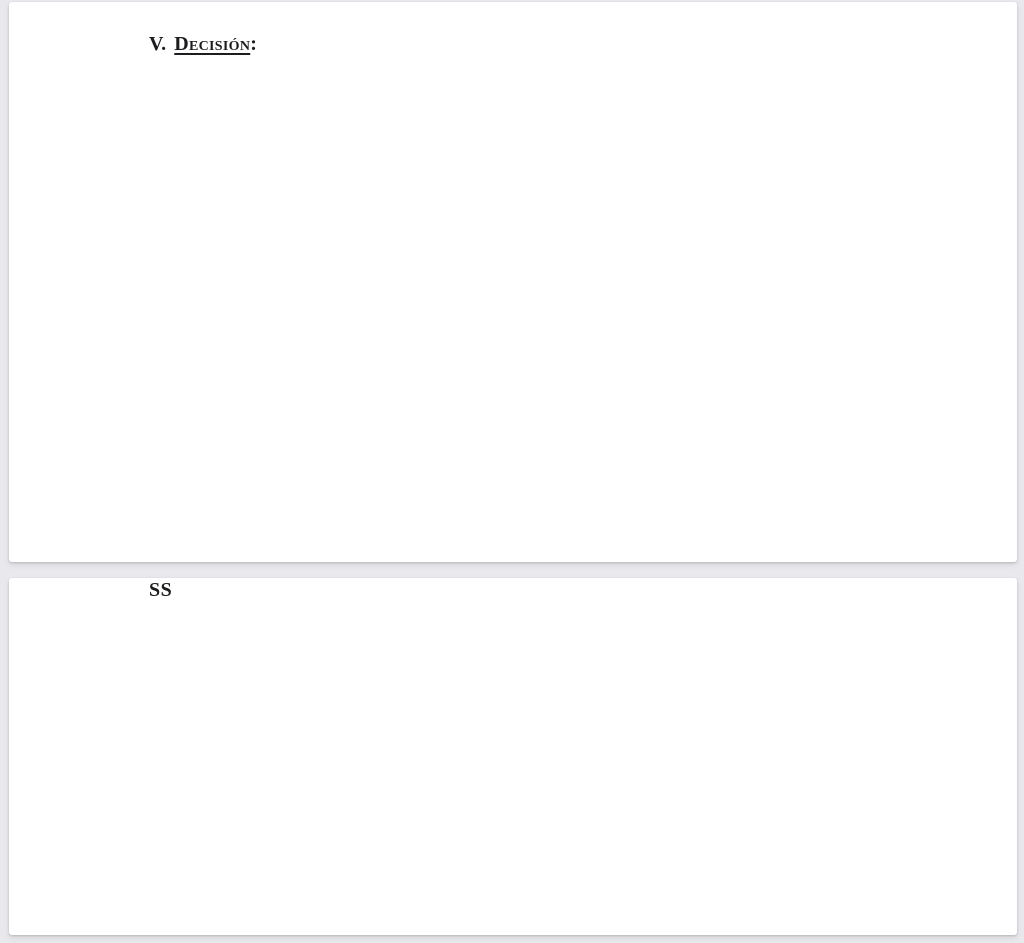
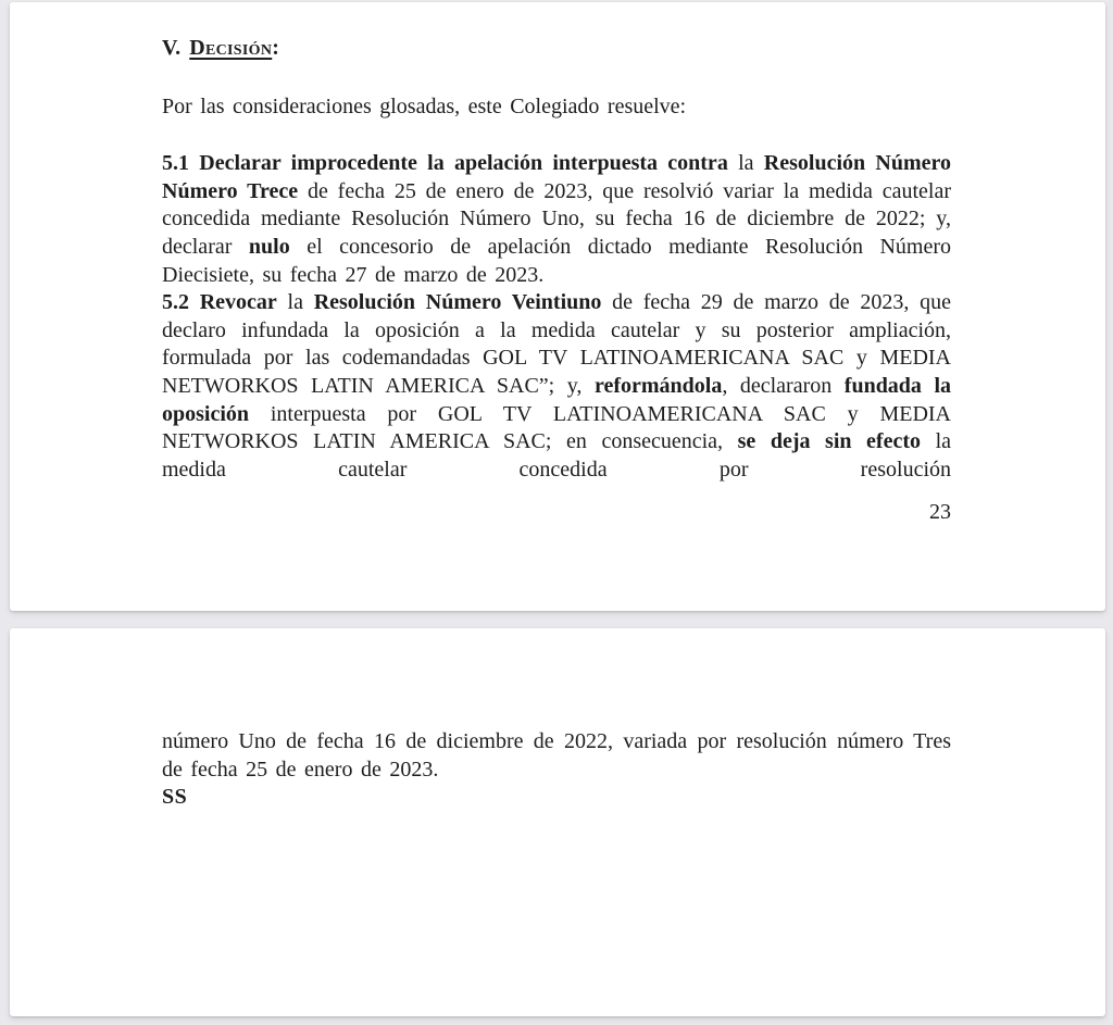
  V. Decisión:
+ Por las consideraciones glosadas, este Colegiado resuelve:
+ 5.1 Declarar improcedente la apelación interpuesta contra la Resolución Número Número Trece de fecha 25 de enero de 2023, que resolvió variar la medida cautelar concedida mediante Resolución Número Uno, su fecha 16 de diciembre de 2022; y, declarar nulo el concesorio de apelación dictado mediante Resolución Número Diecisiete, su fecha 27 de marzo de 2023.
+ 5.2 Revocar la Resolución Número Veintiuno de fecha 29 de marzo de 2023, que declaro infundada la oposición a la medida cautelar y su posterior ampliación, formulada por las codemandadas GOL TV LATINOAMERICANA SAC y MEDIA NETWORKOS LATIN AMERICA SAC”; y, reformándola, declararon fundada la oposición interpuesta por GOL TV LATINOAMERICANA SAC y MEDIA NETWORKOS LATIN AMERICA SAC; en consecuencia, se deja sin efecto la medida cautelar concedida por resolución
+ 23
+ número Uno de fecha 16 de diciembre de 2022, variada por resolución número Tres de fecha 25 de enero de 2023.
  SS
